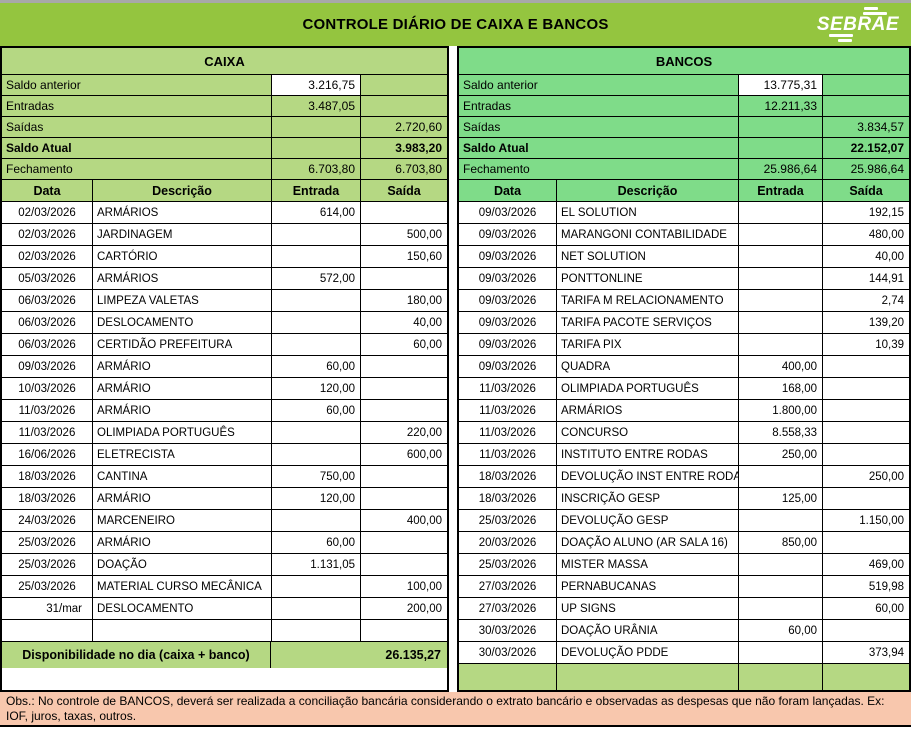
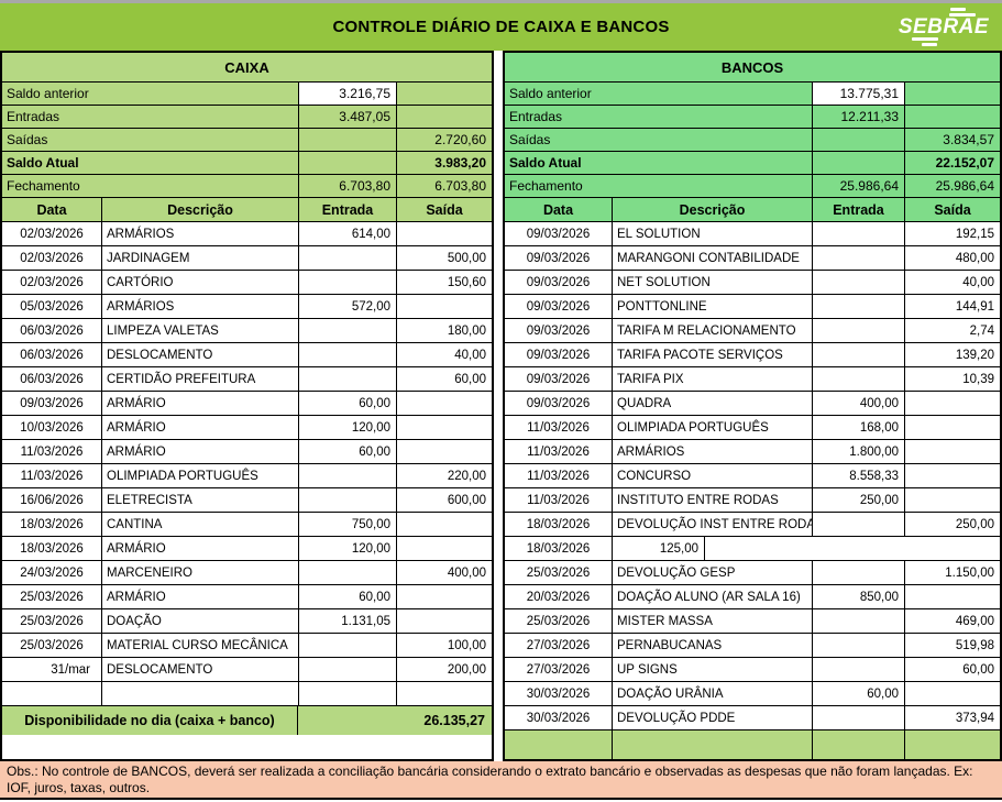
  CONTROLE DIÁRIO DE CAIXA E BANCOS
  SEBRAE
  CAIXA
  Saldo anterior
  3.216,75
  Entradas
  3.487,05
  Saídas
  2.720,60
  Saldo Atual
  3.983,20
  Fechamento
  6.703,80
  6.703,80
  Data
  Descrição
  Entrada
  Saída
  02/03/2026
  ARMÁRIOS
  614,00
  02/03/2026
  JARDINAGEM
  500,00
  02/03/2026
  CARTÓRIO
  150,60
  05/03/2026
  ARMÁRIOS
  572,00
  06/03/2026
  LIMPEZA VALETAS
  180,00
  06/03/2026
  DESLOCAMENTO
  40,00
  06/03/2026
  CERTIDÃO PREFEITURA
  60,00
  09/03/2026
  ARMÁRIO
  60,00
  10/03/2026
  ARMÁRIO
  120,00
  11/03/2026
  ARMÁRIO
  60,00
  11/03/2026
  OLIMPIADA PORTUGUÊS
  220,00
  16/06/2026
  ELETRECISTA
  600,00
  18/03/2026
  CANTINA
  750,00
  18/03/2026
  ARMÁRIO
  120,00
  24/03/2026
  MARCENEIRO
  400,00
  25/03/2026
  ARMÁRIO
  60,00
  25/03/2026
  DOAÇÃO
  1.131,05
  25/03/2026
  MATERIAL CURSO MECÂNICA
  100,00
  31/mar
  DESLOCAMENTO
  200,00
  Disponibilidade no dia (caixa + banco)
  26.135,27
  BANCOS
  Saldo anterior
  13.775,31
  Entradas
  12.211,33
  Saídas
  3.834,57
  Saldo Atual
  22.152,07
  Fechamento
  25.986,64
  25.986,64
  Data
  Descrição
  Entrada
  Saída
  09/03/2026
  EL SOLUTION
  192,15
  09/03/2026
  MARANGONI CONTABILIDADE
  480,00
  09/03/2026
  NET SOLUTION
  40,00
  09/03/2026
  PONTTONLINE
  144,91
  09/03/2026
  TARIFA M RELACIONAMENTO
  2,74
  09/03/2026
  TARIFA PACOTE SERVIÇOS
  139,20
  09/03/2026
  TARIFA PIX
  10,39
  09/03/2026
  QUADRA
  400,00
  11/03/2026
  OLIMPIADA PORTUGUÊS
  168,00
  11/03/2026
  ARMÁRIOS
  1.800,00
  11/03/2026
  CONCURSO
  8.558,33
  11/03/2026
  INSTITUTO ENTRE RODAS
  250,00
  18/03/2026
  DEVOLUÇÃO INST ENTRE RODA
  250,00
  18/03/2026
- INSCRIÇÃO GESP
  125,00
  25/03/2026
  DEVOLUÇÃO GESP
  1.150,00
  20/03/2026
  DOAÇÃO ALUNO (AR SALA 16)
  850,00
  25/03/2026
  MISTER MASSA
  469,00
  27/03/2026
  PERNABUCANAS
  519,98
  27/03/2026
  UP SIGNS
  60,00
  30/03/2026
  DOAÇÃO URÂNIA
  60,00
  30/03/2026
  DEVOLUÇÃO PDDE
  373,94
  Obs.: No controle de BANCOS, deverá ser realizada a conciliação bancária considerando o extrato bancário e observadas as despesas que não foram lançadas. Ex:
  IOF, juros, taxas, outros.
